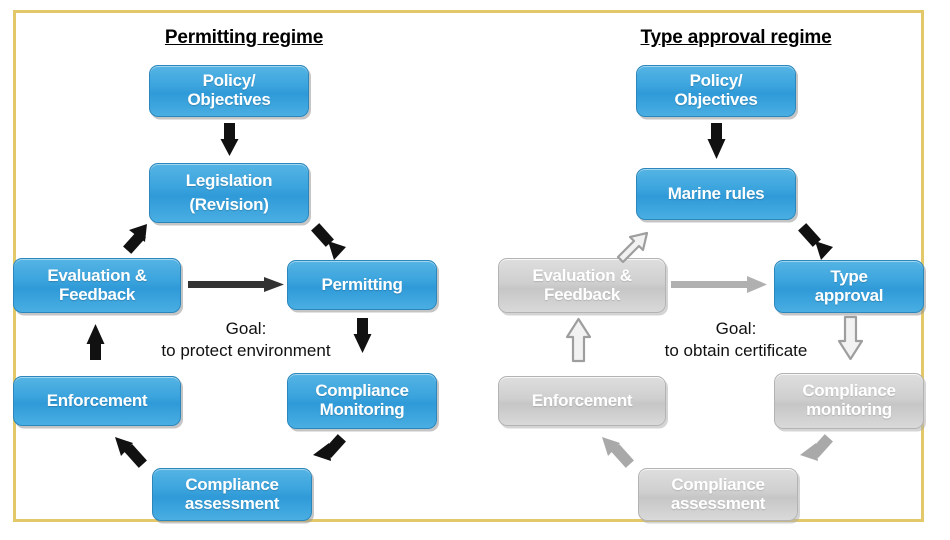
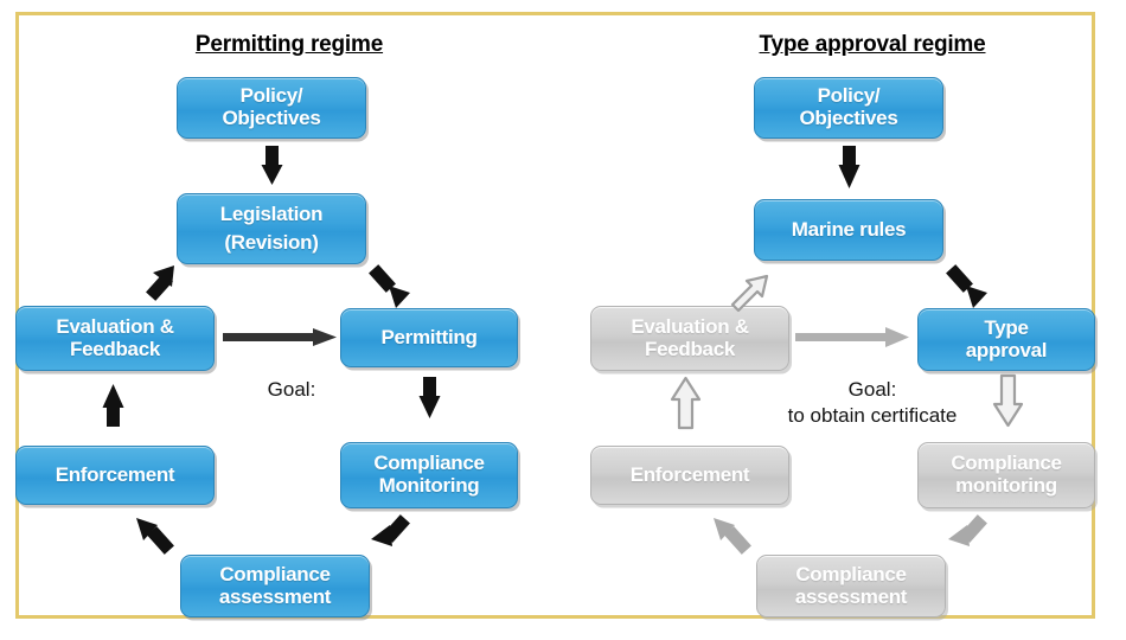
  Permitting regime
  Policy/
  Objectives
  Legislation
  (Revision)
  Evaluation &
  Feedback
  Permitting
  Enforcement
  Compliance
  Monitoring
  Compliance
  assessment
  Goal:
- to protect environment
  Type approval regime
  Policy/
  Objectives
  Marine rules
  Evaluation &
  Feedback
  Type
  approval
  Enforcement
  Compliance
  monitoring
  Compliance
  assessment
  Goal:
  to obtain certificate
